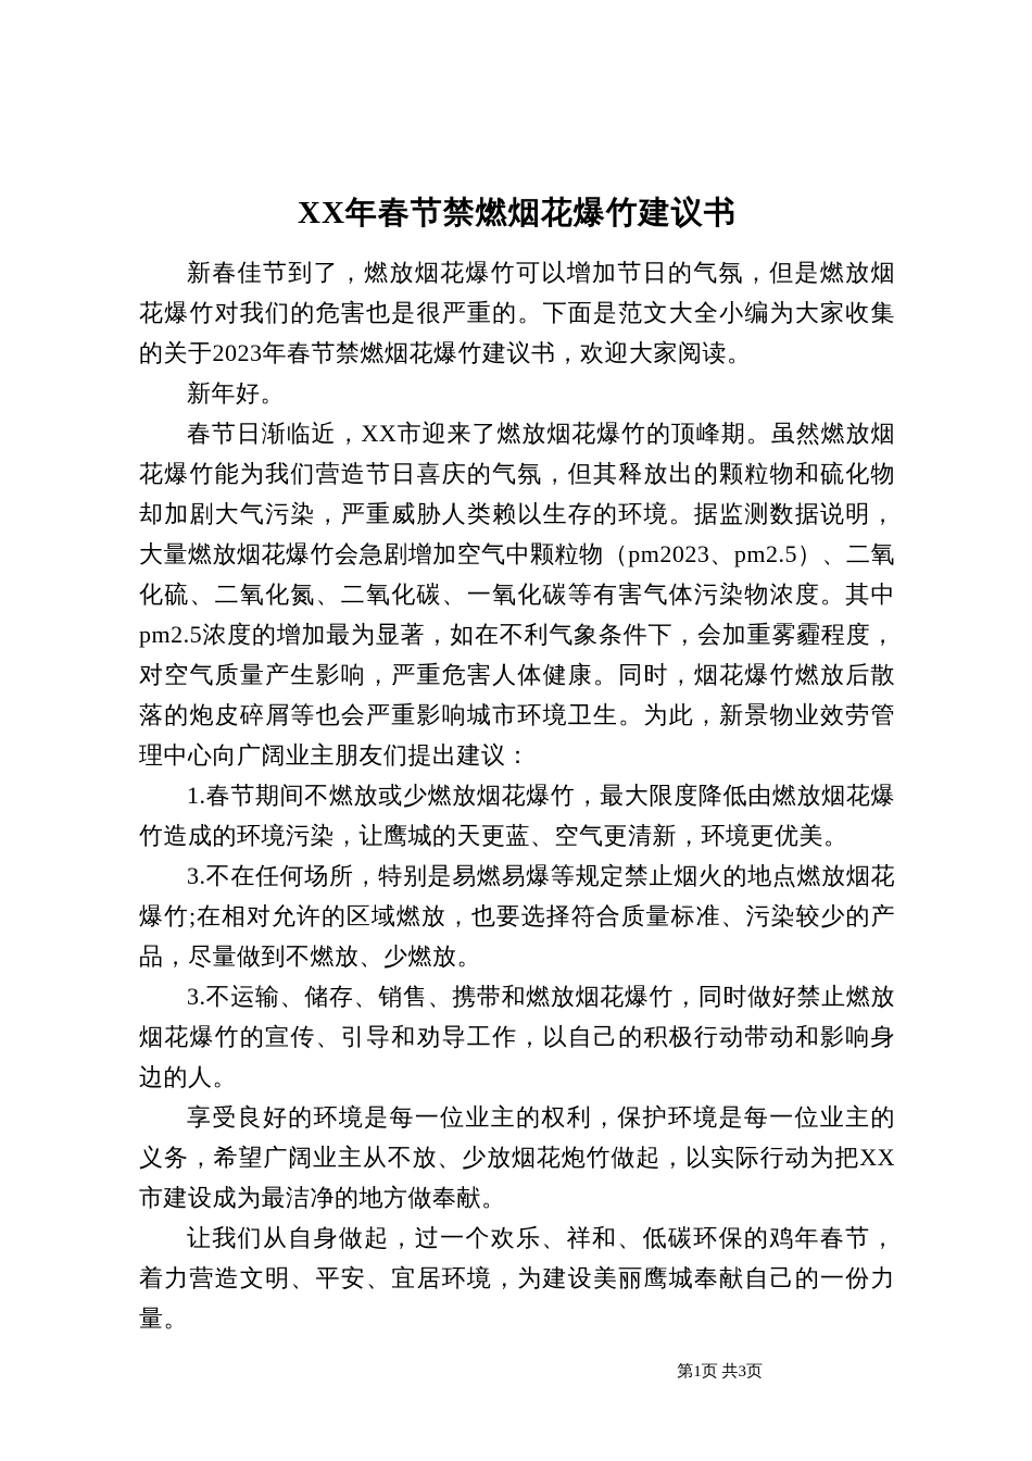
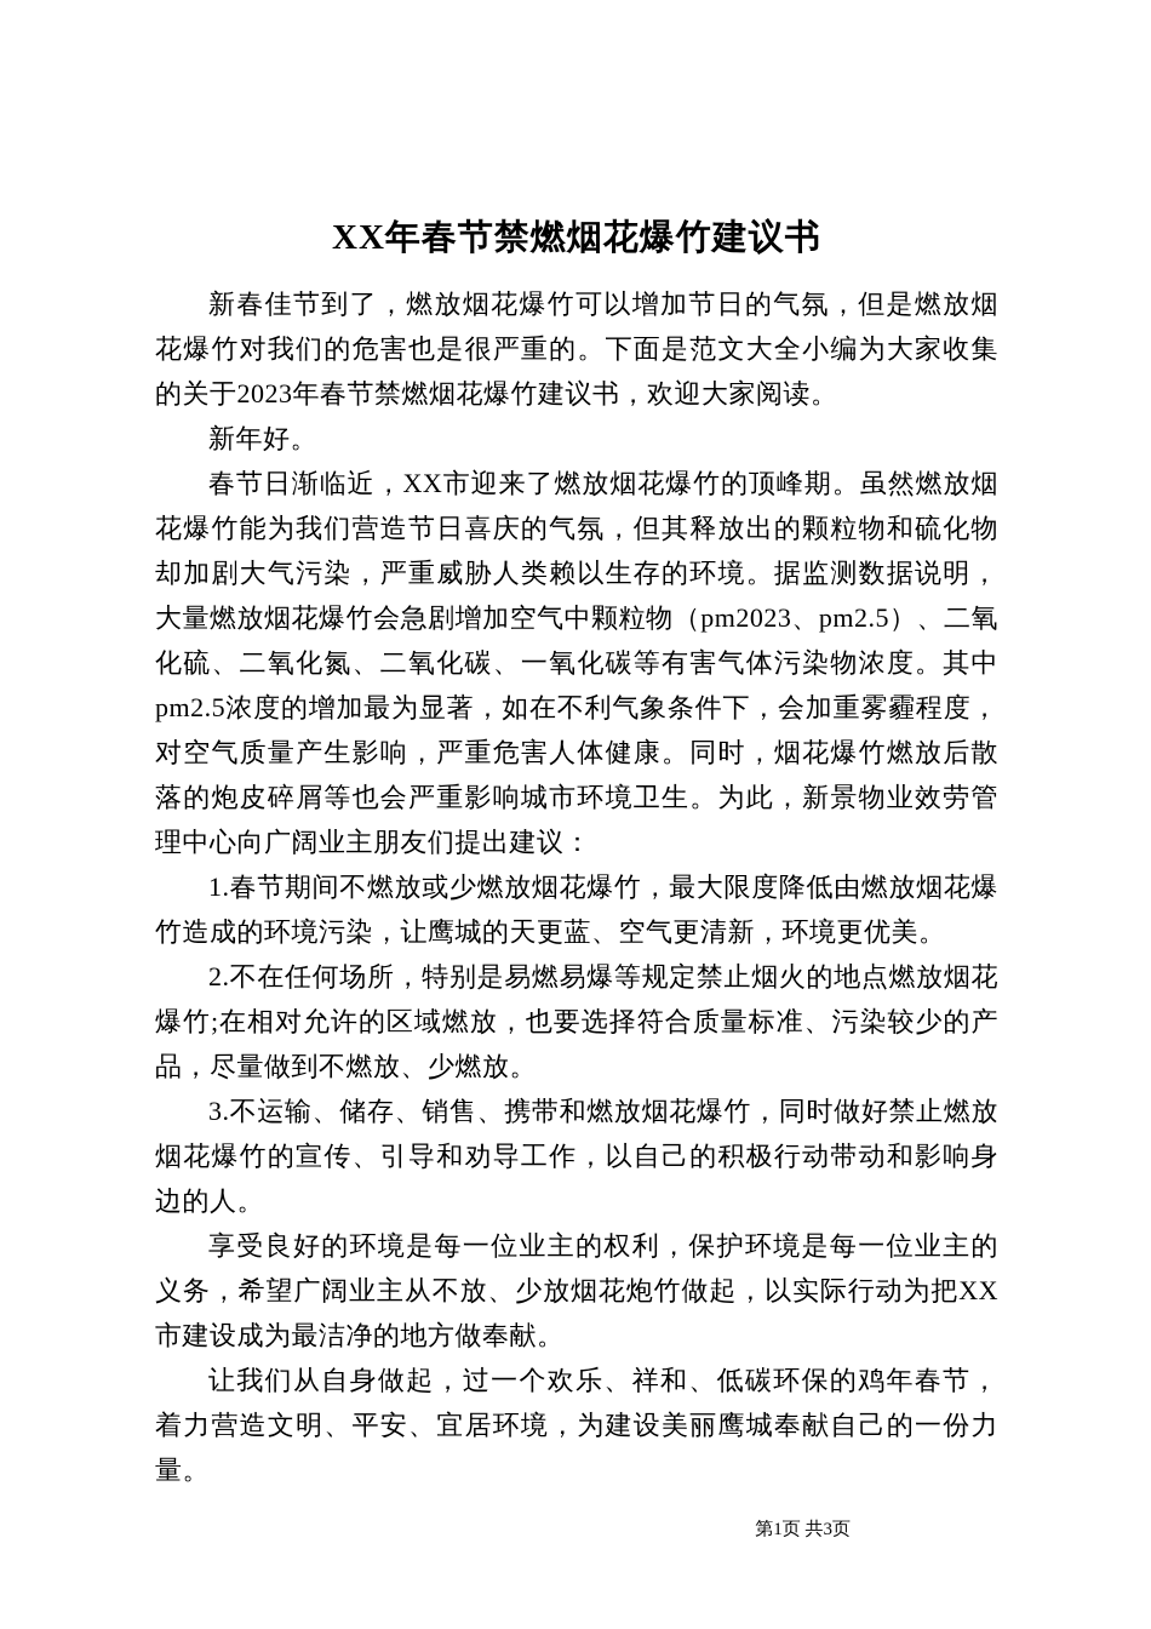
  XX年春节禁燃烟花爆竹建议书
  新春佳节到了，燃放烟花爆竹可以增加节日的气氛，但是燃放烟花爆竹对我们的危害也是很严重的。下面是范文大全小编为大家收集的关于2023年春节禁燃烟花爆竹建议书，欢迎大家阅读。
  新年好。
  春节日渐临近，XX市迎来了燃放烟花爆竹的顶峰期。虽然燃放烟花爆竹能为我们营造节日喜庆的气氛，但其释放出的颗粒物和硫化物却加剧大气污染，严重威胁人类赖以生存的环境。据监测数据说明，大量燃放烟花爆竹会急剧增加空气中颗粒物（pm2023、pm2.5）、二氧化硫、二氧化氮、二氧化碳、一氧化碳等有害气体污染物浓度。其中pm2.5浓度的增加最为显著，如在不利气象条件下，会加重雾霾程度，对空气质量产生影响，严重危害人体健康。同时，烟花爆竹燃放后散落的炮皮碎屑等也会严重影响城市环境卫生。为此，新景物业效劳管理中心向广阔业主朋友们提出建议：
  1.春节期间不燃放或少燃放烟花爆竹，最大限度降低由燃放烟花爆竹造成的环境污染，让鹰城的天更蓝、空气更清新，环境更优美。
- 3.不在任何场所，特别是易燃易爆等规定禁止烟火的地点燃放烟花爆竹;在相对允许的区域燃放，也要选择符合质量标准、污染较少的产品，尽量做到不燃放、少燃放。
+ 2.不在任何场所，特别是易燃易爆等规定禁止烟火的地点燃放烟花爆竹;在相对允许的区域燃放，也要选择符合质量标准、污染较少的产品，尽量做到不燃放、少燃放。
  3.不运输、储存、销售、携带和燃放烟花爆竹，同时做好禁止燃放烟花爆竹的宣传、引导和劝导工作，以自己的积极行动带动和影响身边的人。
  享受良好的环境是每一位业主的权利，保护环境是每一位业主的义务，希望广阔业主从不放、少放烟花炮竹做起，以实际行动为把XX市建设成为最洁净的地方做奉献。
  让我们从自身做起，过一个欢乐、祥和、低碳环保的鸡年春节，着力营造文明、平安、宜居环境，为建设美丽鹰城奉献自己的一份力量。
  第1页 共3页
